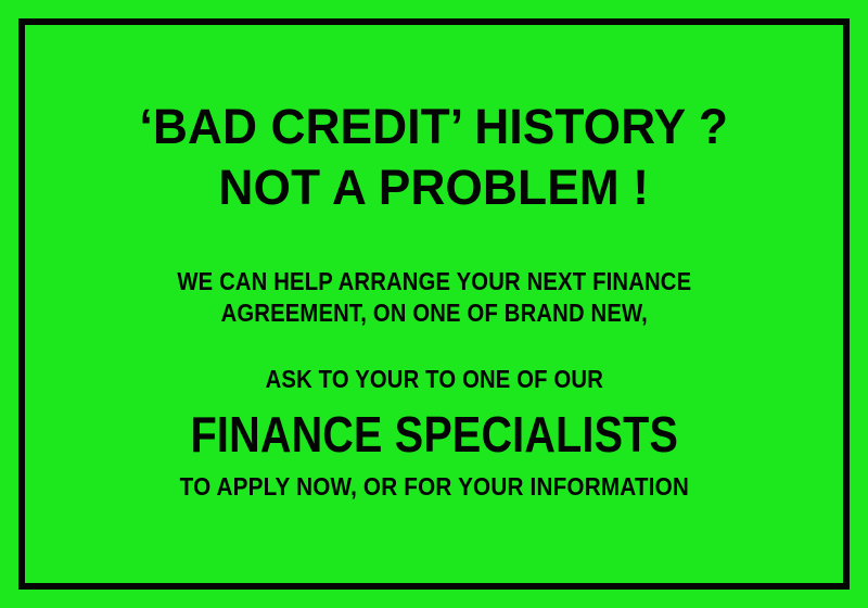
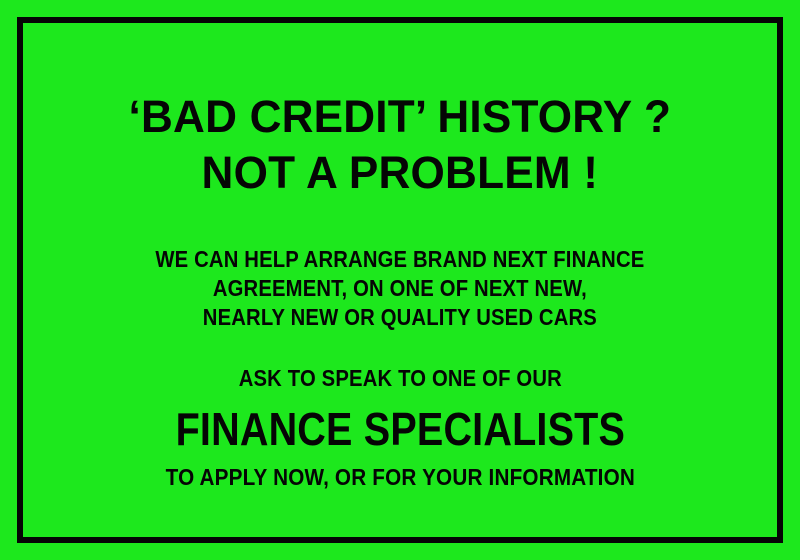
  ‘BAD CREDIT’ HISTORY ?
  NOT A PROBLEM !
- WE CAN HELP ARRANGE YOUR NEXT FINANCE
+ WE CAN HELP ARRANGE BRAND NEXT FINANCE
- AGREEMENT, ON ONE OF BRAND NEW,
+ AGREEMENT, ON ONE OF NEXT NEW,
+ NEARLY NEW OR QUALITY USED CARS
- ASK TO YOUR TO ONE OF OUR
+ ASK TO SPEAK TO ONE OF OUR
  FINANCE SPECIALISTS
  TO APPLY NOW, OR FOR YOUR INFORMATION
